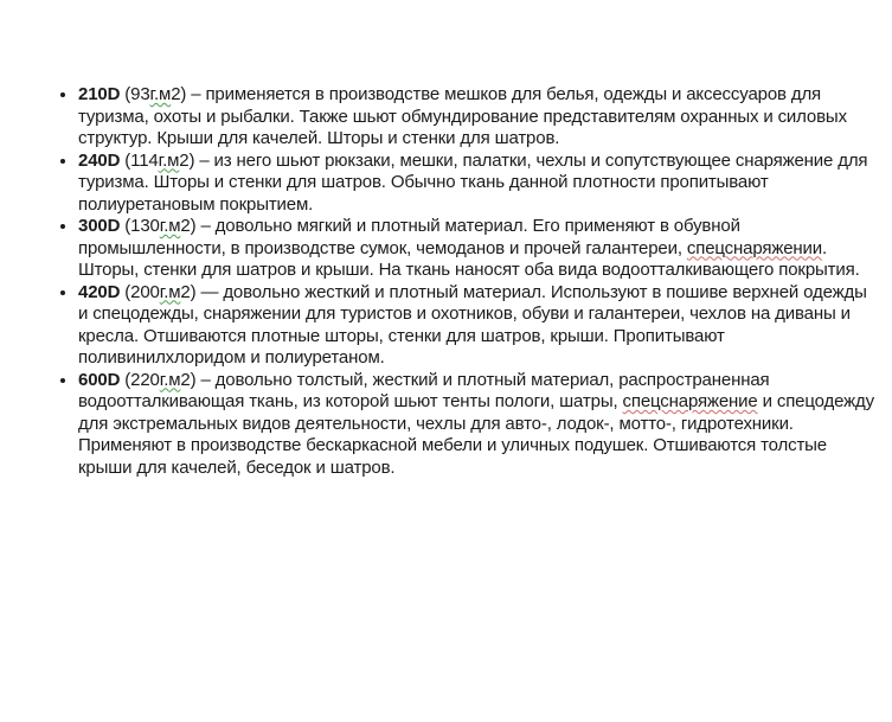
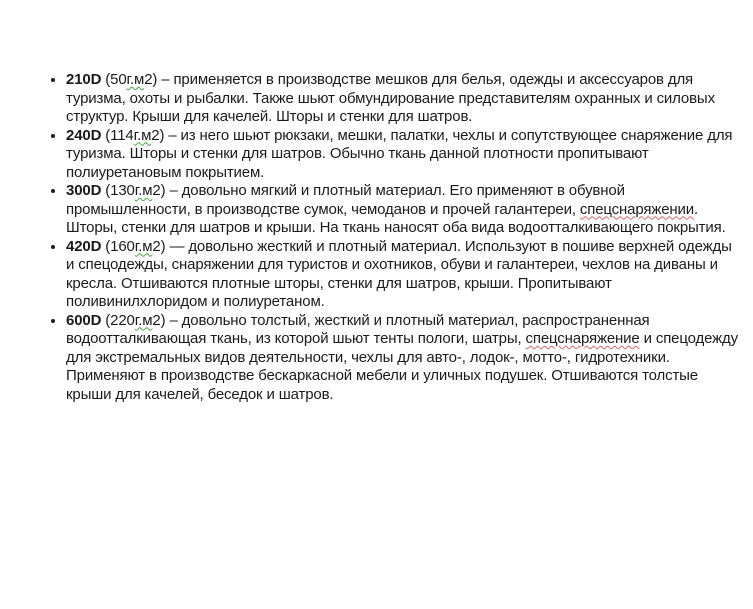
- 210D (93г.м2) – применяется в производстве мешков для белья, одежды и аксессуаров для туризма, охоты и рыбалки. Также шьют обмундирование представителям охранных и силовых структур. Крыши для качелей. Шторы и стенки для шатров.
+ 210D (50г.м2) – применяется в производстве мешков для белья, одежды и аксессуаров для туризма, охоты и рыбалки. Также шьют обмундирование представителям охранных и силовых структур. Крыши для качелей. Шторы и стенки для шатров.
  240D (114г.м2) – из него шьют рюкзаки, мешки, палатки, чехлы и сопутствующее снаряжение для туризма. Шторы и стенки для шатров. Обычно ткань данной плотности пропитывают полиуретановым покрытием.
  300D (130г.м2) – довольно мягкий и плотный материал. Его применяют в обувной промышленности, в производстве сумок, чемоданов и прочей галантереи, спецснаряжении. Шторы, стенки для шатров и крыши. На ткань наносят оба вида водоотталкивающего покрытия.
- 420D (200г.м2) — довольно жесткий и плотный материал. Используют в пошиве верхней одежды и спецодежды, снаряжении для туристов и охотников, обуви и галантереи, чехлов на диваны и кресла. Отшиваются плотные шторы, стенки для шатров, крыши. Пропитывают поливинилхлоридом и полиуретаном.
+ 420D (160г.м2) — довольно жесткий и плотный материал. Используют в пошиве верхней одежды и спецодежды, снаряжении для туристов и охотников, обуви и галантереи, чехлов на диваны и кресла. Отшиваются плотные шторы, стенки для шатров, крыши. Пропитывают поливинилхлоридом и полиуретаном.
  600D (220г.м2) – довольно толстый, жесткий и плотный материал, распространенная водоотталкивающая ткань, из которой шьют тенты пологи, шатры, спецснаряжение и спецодежду для экстремальных видов деятельности, чехлы для авто-, лодок-, мотто-, гидротехники. Применяют в производстве бескаркасной мебели и уличных подушек. Отшиваются толстые крыши для качелей, беседок и шатров.
